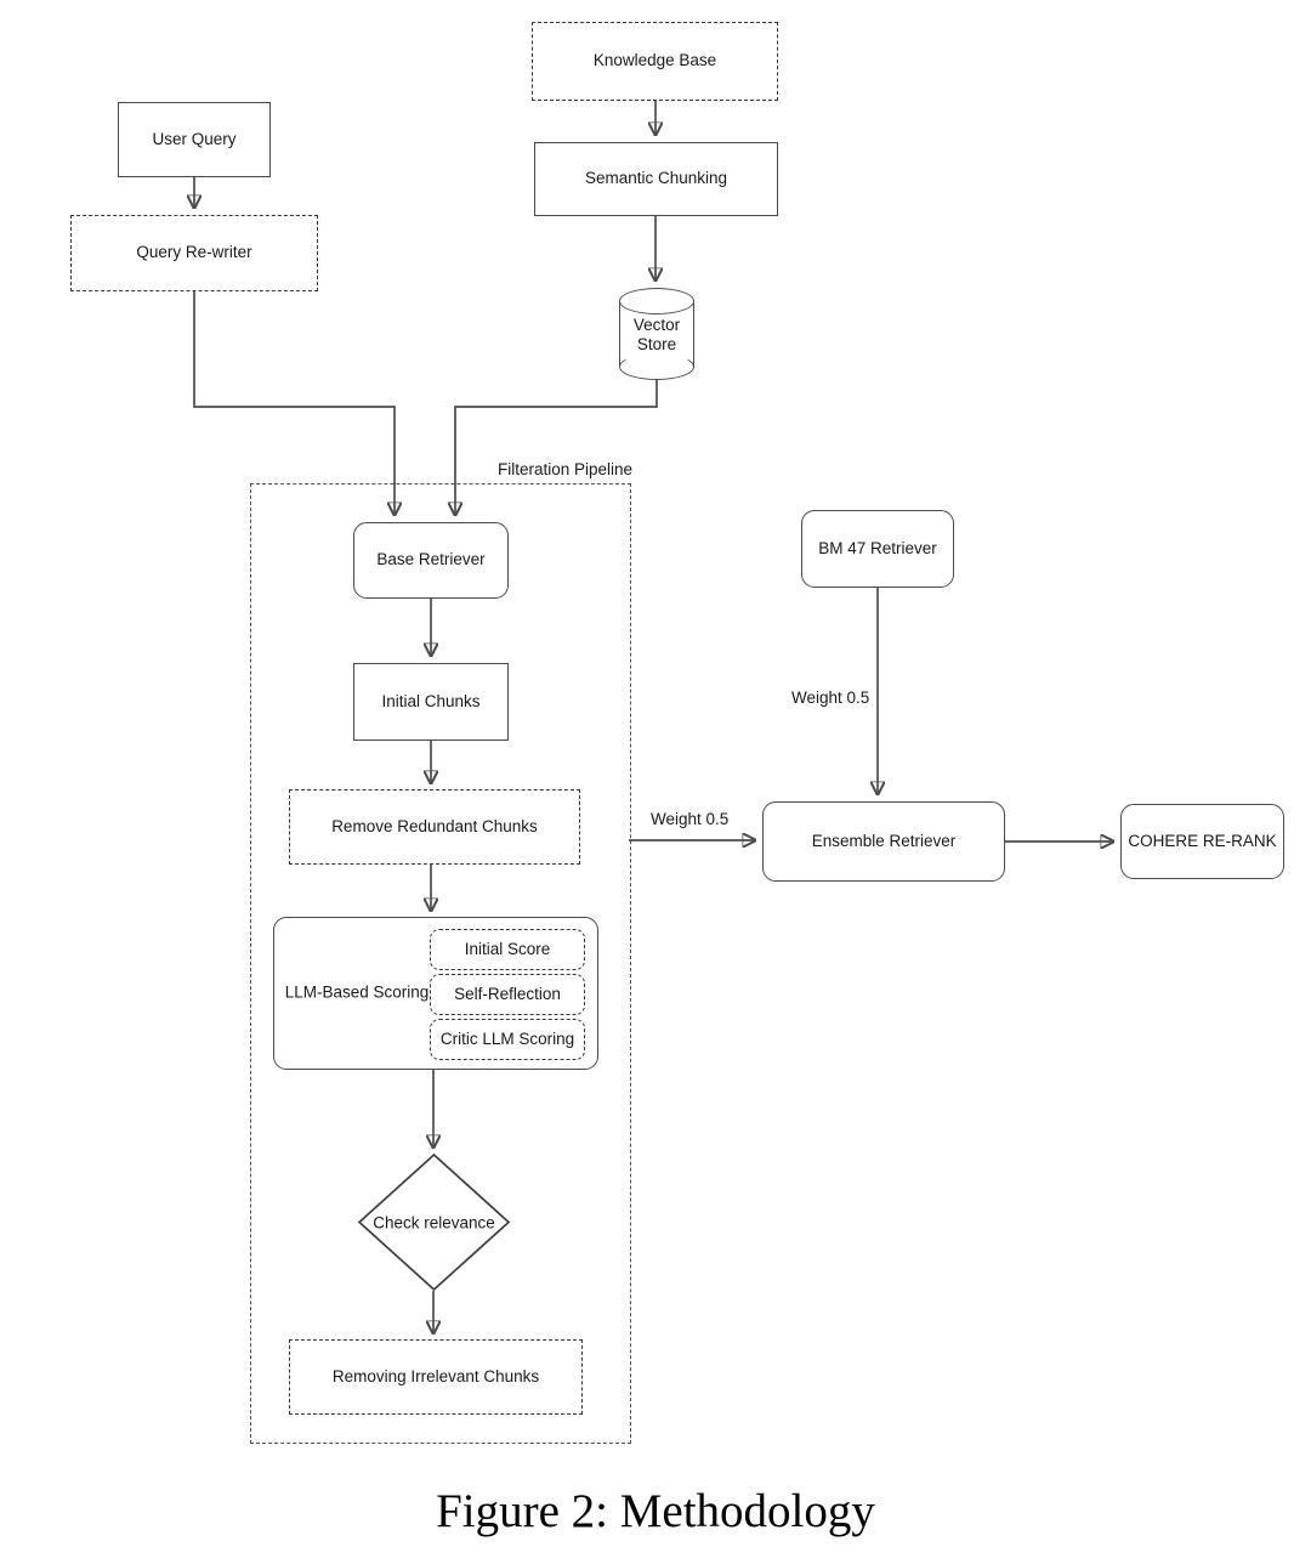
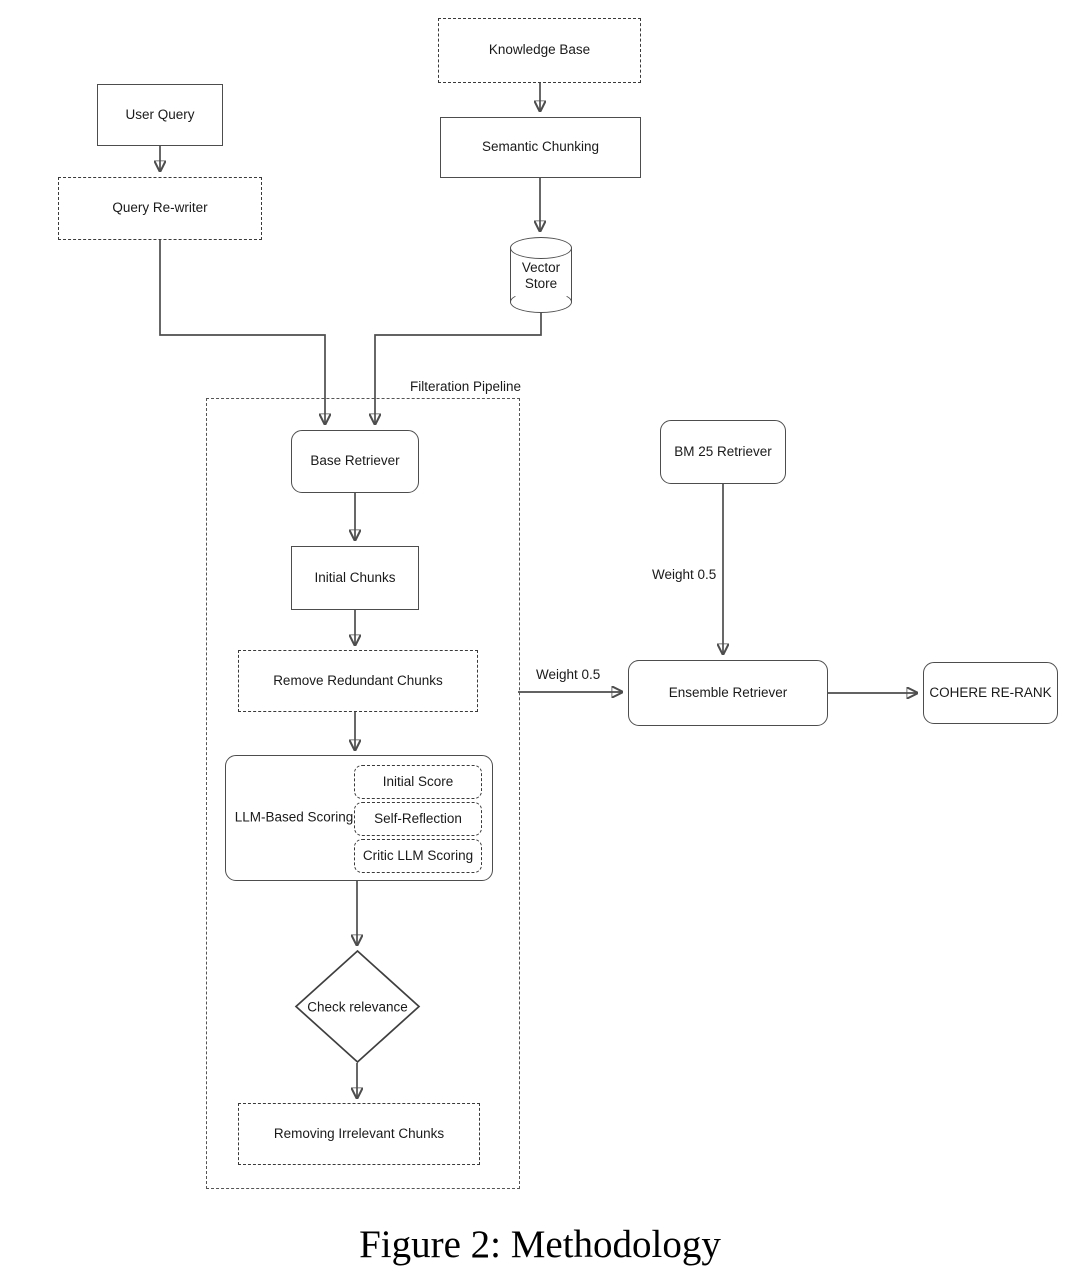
  User Query
  Query Re-writer
  Knowledge Base
  Semantic Chunking
  Vector
  Store
  Filteration Pipeline
  Base Retriever
  Initial Chunks
  Remove Redundant Chunks
  LLM-Based Scoring
  Initial Score
  Self-Reflection
  Critic LLM Scoring
  Check relevance
  Removing Irrelevant Chunks
- BM 47 Retriever
+ BM 25 Retriever
  Weight 0.5
  Weight 0.5
  Ensemble Retriever
  COHERE RE-RANK
  Figure 2: Methodology
